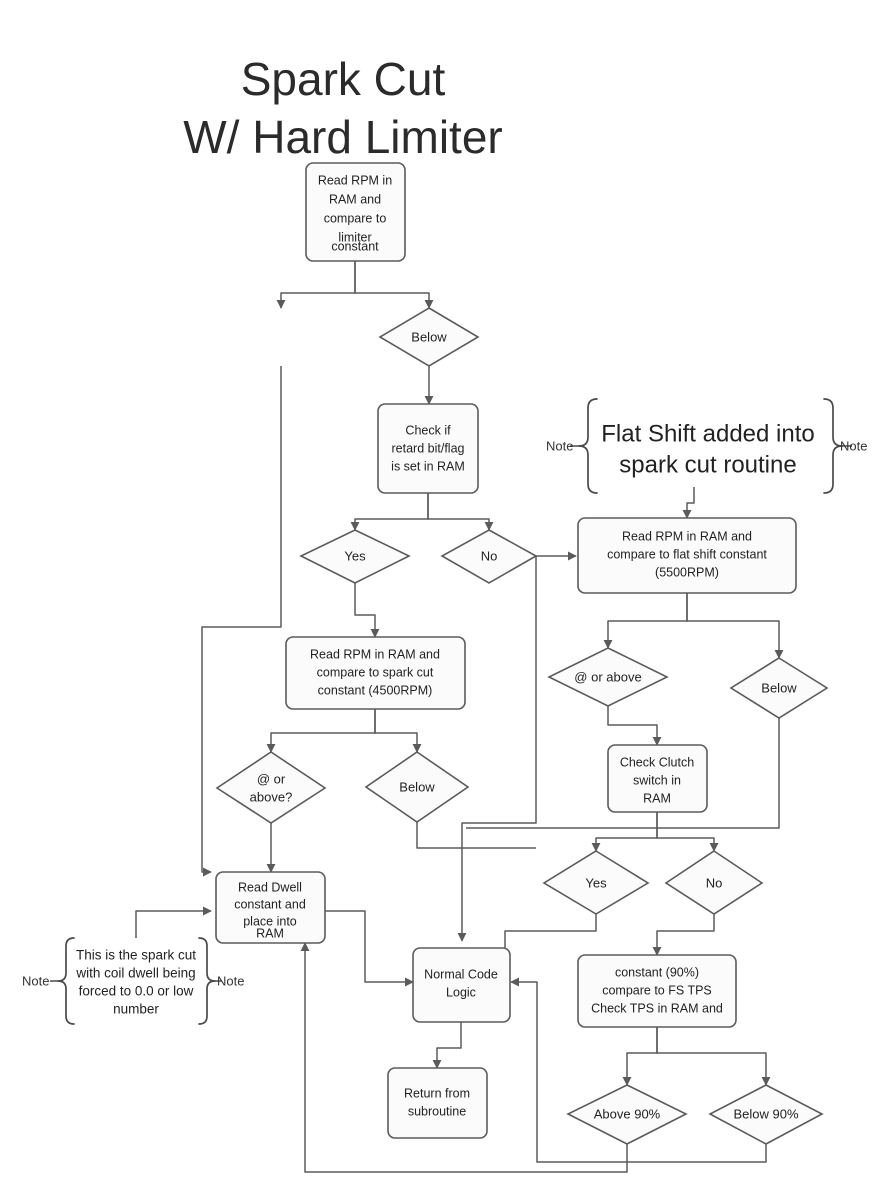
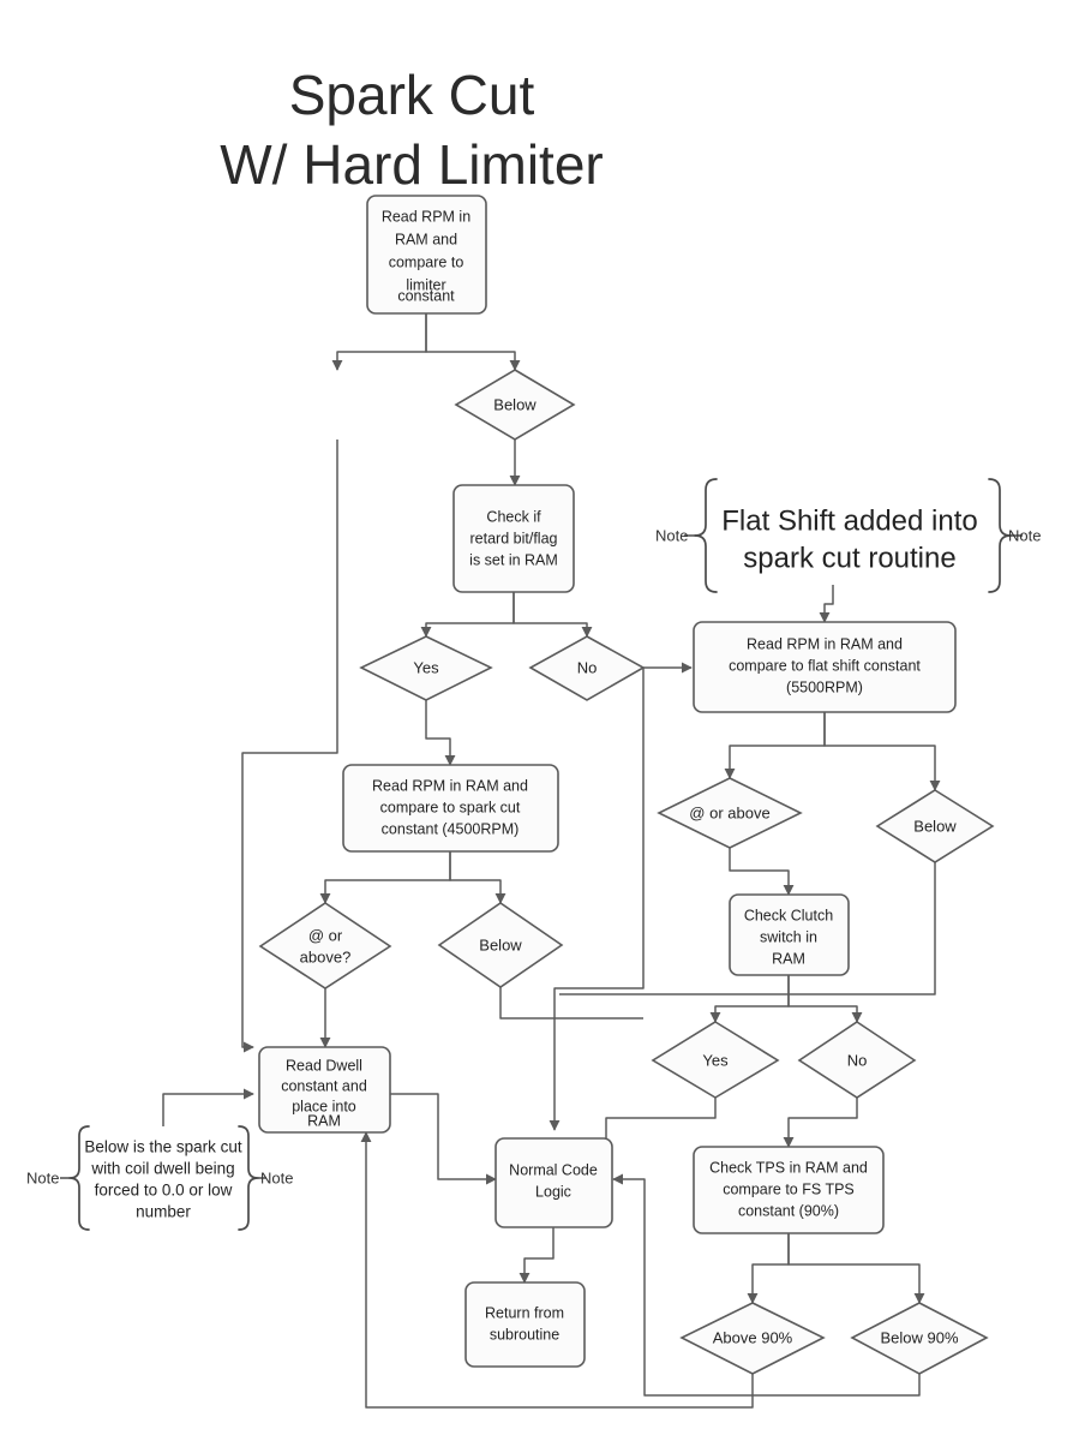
  Spark Cut
  W/ Hard Limiter
  Read RPM in
  RAM and
  compare to
  limiter
  constant
  Below
  Check if
  retard bit/flag
  is set in RAM
  Yes
  No
  Read RPM in RAM and
  compare to flat shift constant
  (5500RPM)
  @ or above
  Below
  Check Clutch
  switch in
  RAM
  Yes
  No
  Read RPM in RAM and
  compare to spark cut
  constant (4500RPM)
  @ or
  above?
  Below
  Read Dwell
  constant and
  place into
  RAM
  Normal Code
  Logic
  Return from
  subroutine
- constant (90%)
+ Check TPS in RAM and
  compare to FS TPS
- Check TPS in RAM and
+ constant (90%)
  Above 90%
  Below 90%
  Note
  Note
  Flat Shift added into
  spark cut routine
  Note
  Note
- This is the spark cut
+ Below is the spark cut
  with coil dwell being
  forced to 0.0 or low
  number
